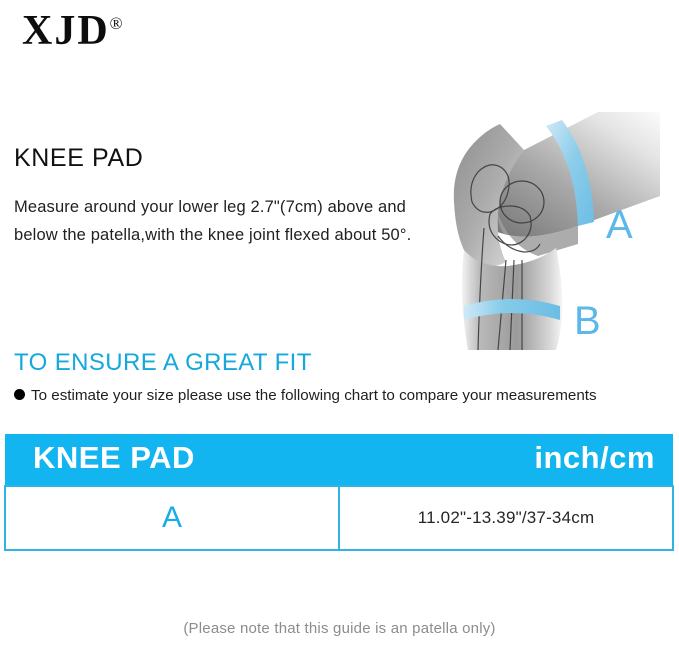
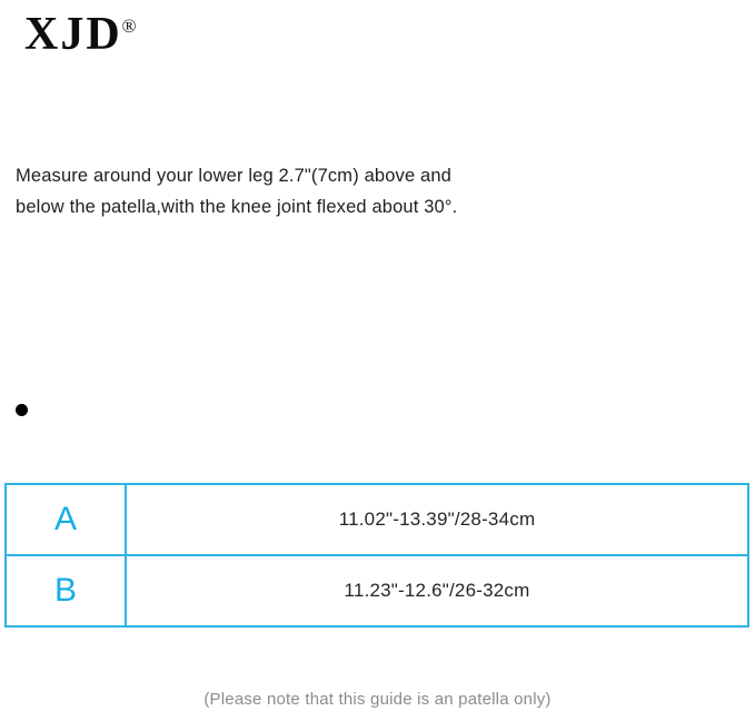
  XJD®
- KNEE PAD
- Measure around your lower leg 2.7"(7cm) above and below the patella,with the knee joint flexed about 50°.
+ Measure around your lower leg 2.7"(7cm) above and below the patella,with the knee joint flexed about 30°.
- A
- B
- TO ENSURE A GREAT FIT
- To estimate your size please use the following chart to compare your measurements
- KNEE PAD	inch/cm
- A	11.02"-13.39"/37-34cm
+ A	11.02"-13.39"/28-34cm
+ B	11.23"-12.6"/26-32cm
  (Please note that this guide is an patella only)
